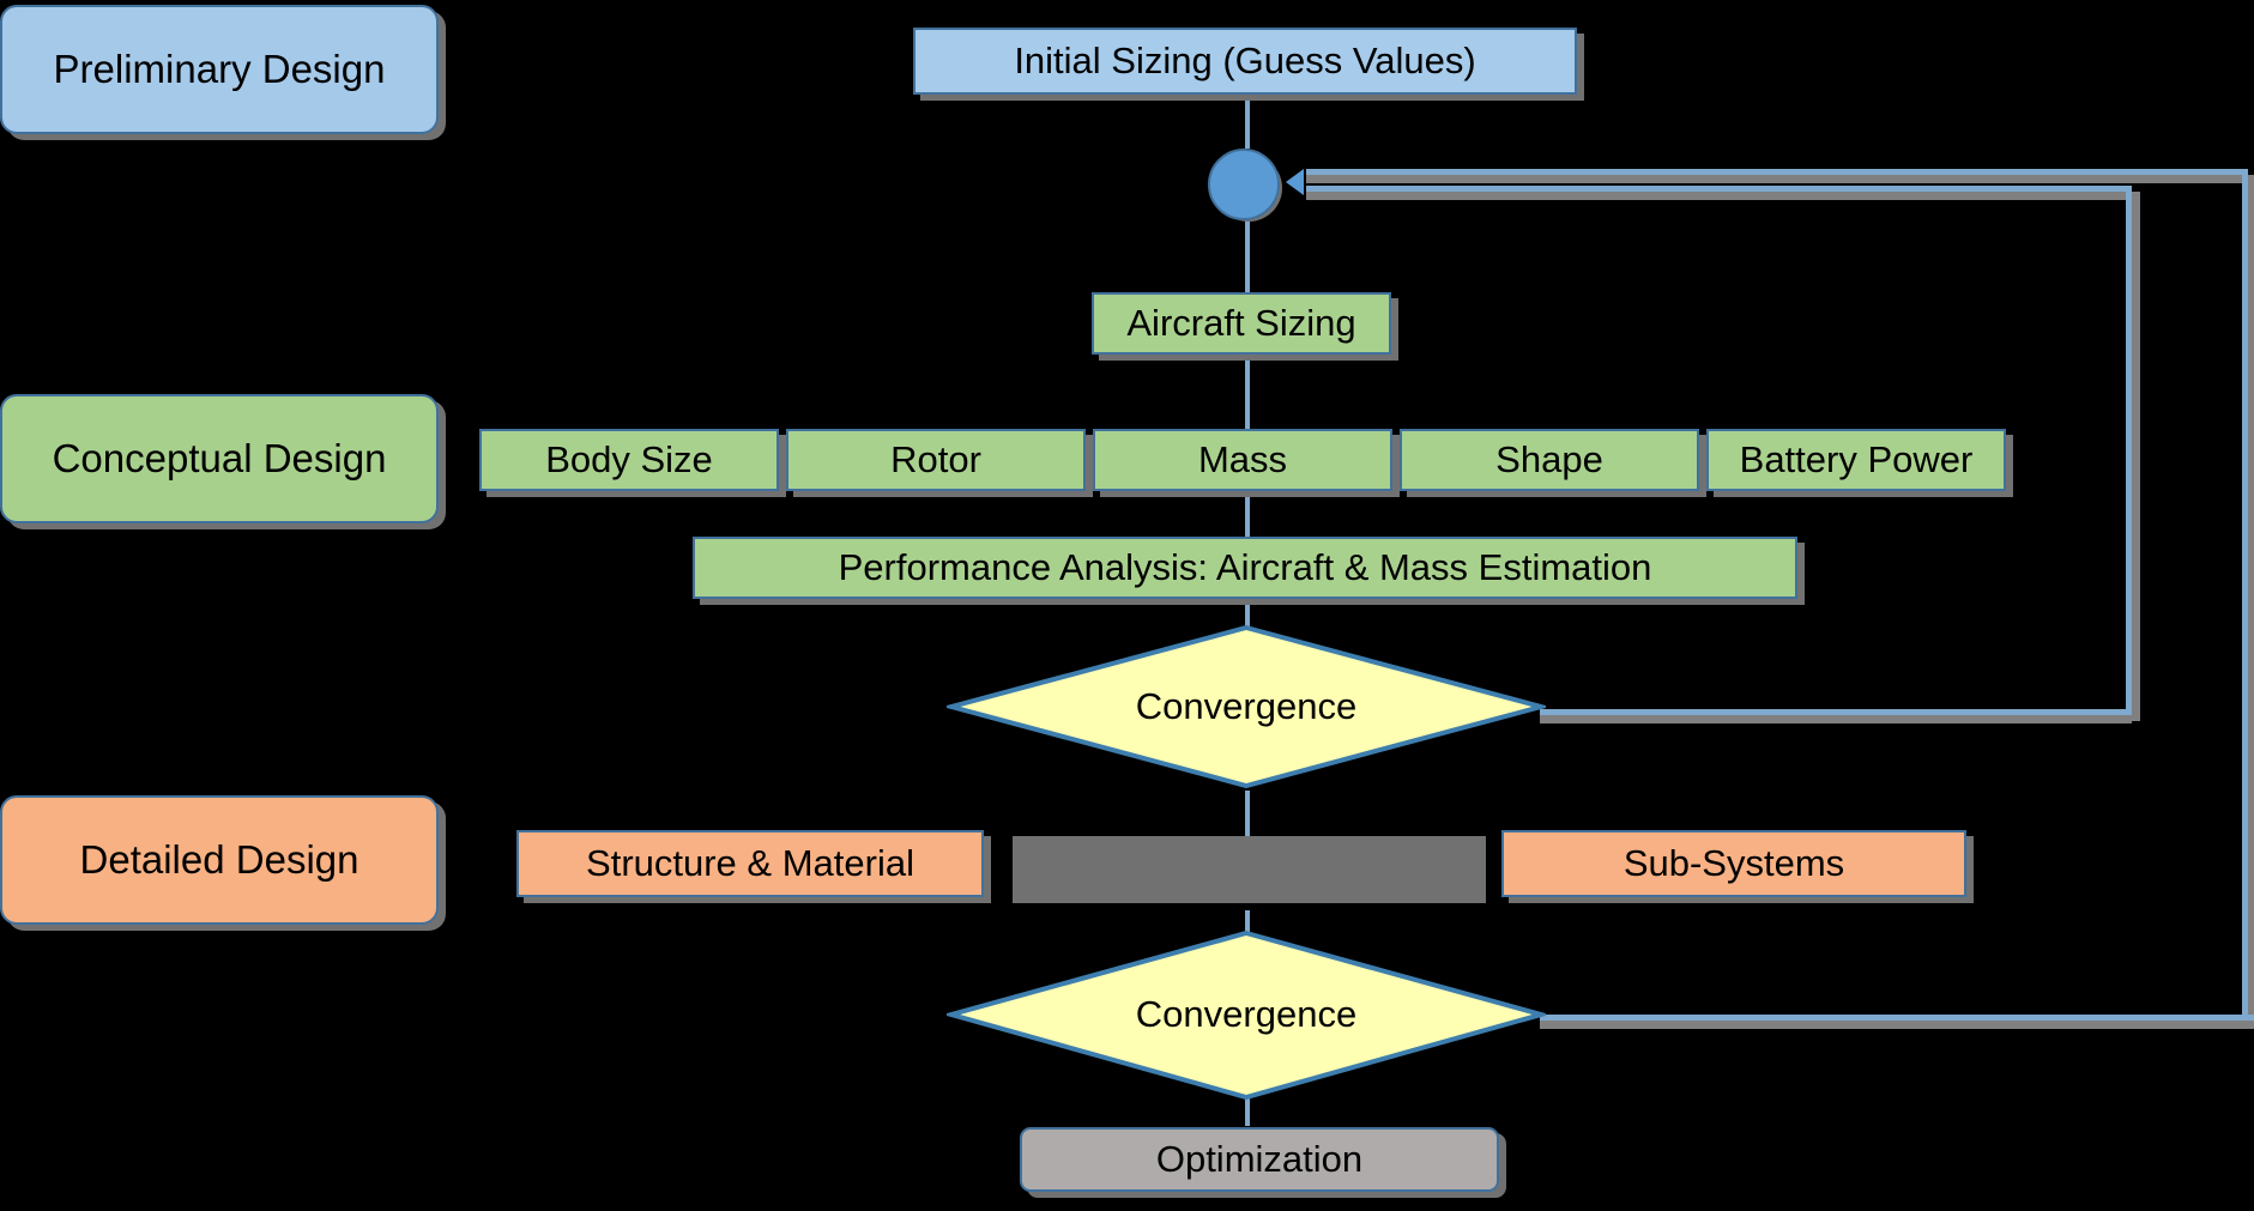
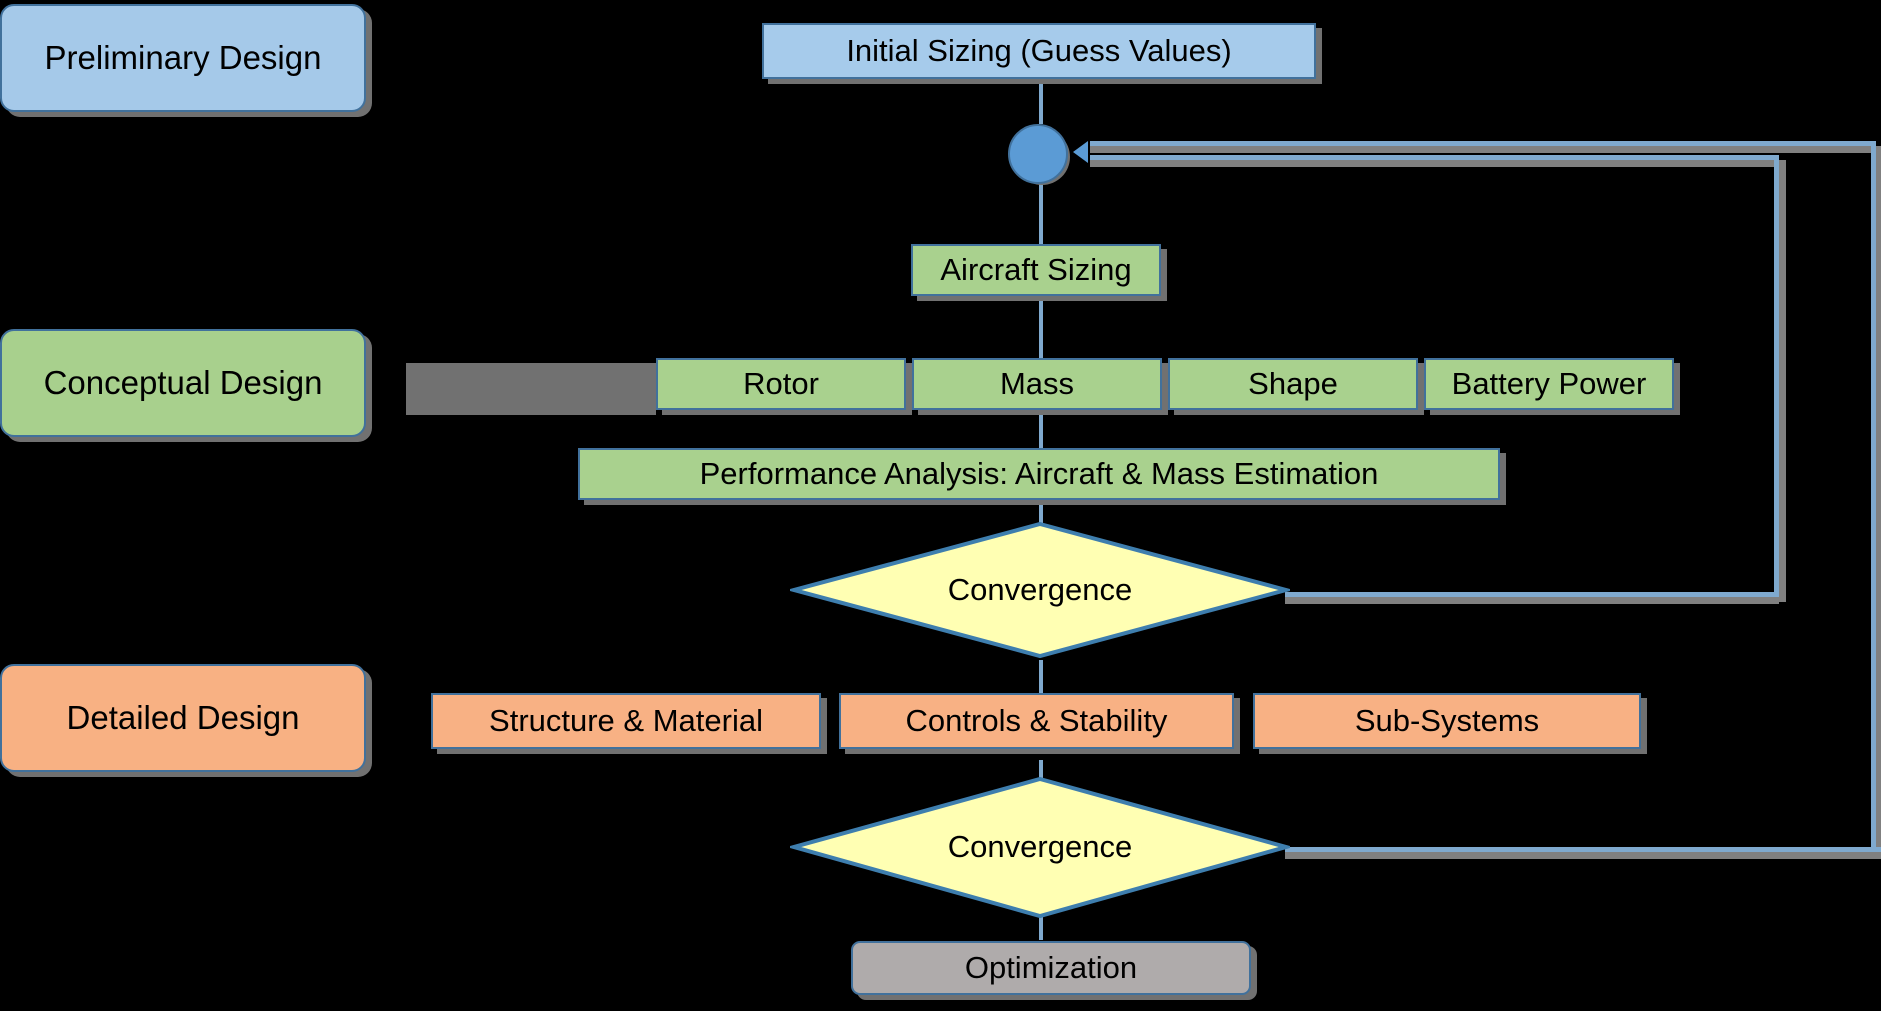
  Preliminary Design
  Conceptual Design
  Detailed Design
  Initial Sizing (Guess Values)
  Aircraft Sizing
- Body Size
  Rotor
  Mass
  Shape
  Battery Power
  Performance Analysis: Aircraft & Mass Estimation
  Convergence
  Structure & Material
+ Controls & Stability
  Sub-Systems
  Convergence
  Optimization
